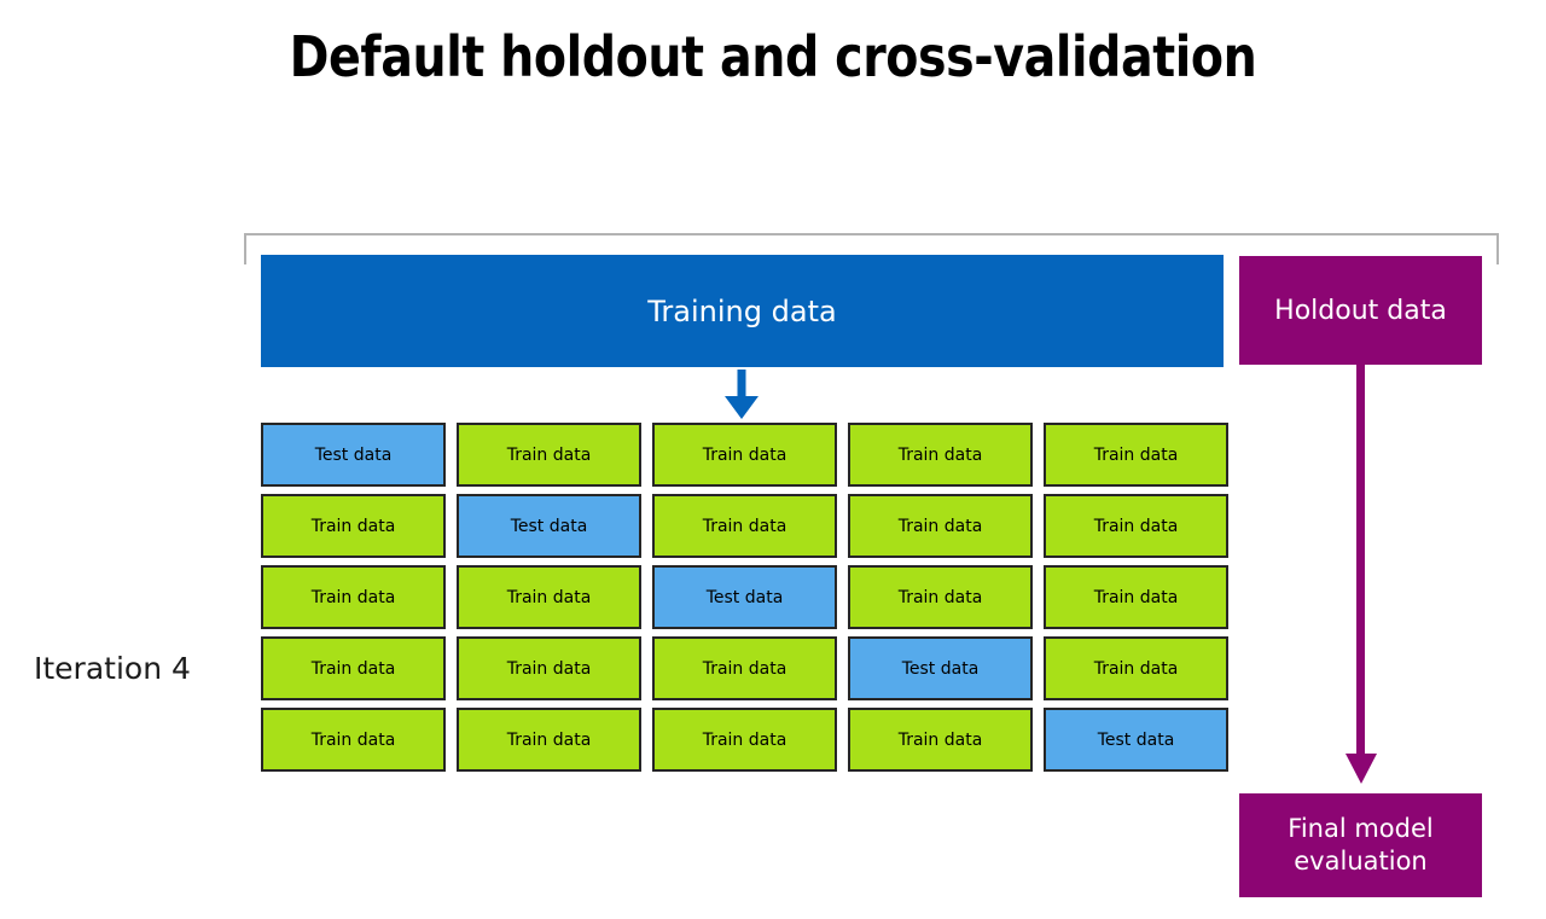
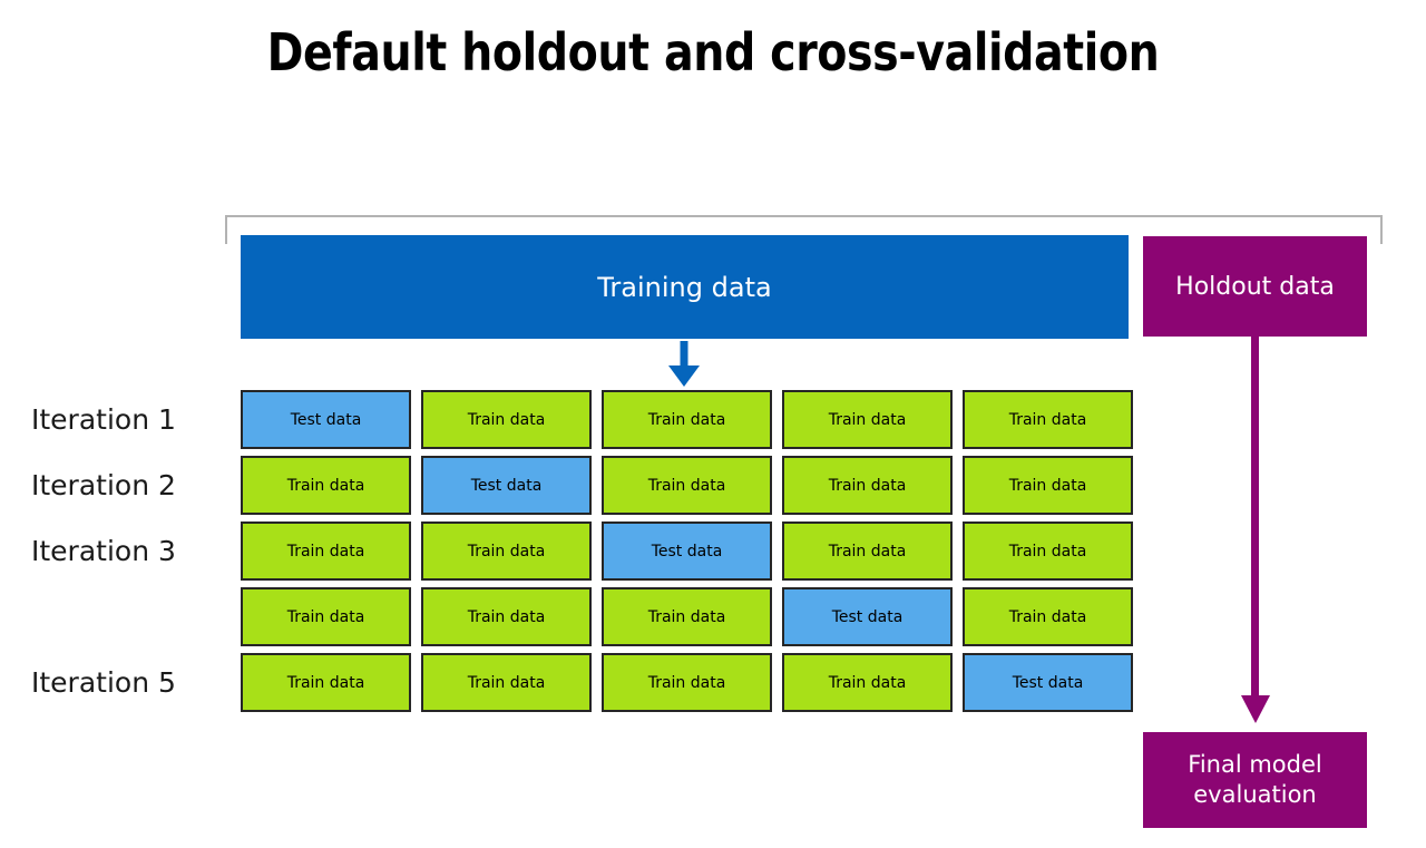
  Default holdout and cross-validation
  Training data
  Holdout data
+ Iteration 1
  Test data
  Train data
  Train data
  Train data
  Train data
+ Iteration 2
  Train data
  Test data
  Train data
  Train data
  Train data
+ Iteration 3
  Train data
  Train data
  Test data
  Train data
  Train data
- Iteration 4
  Train data
  Train data
  Train data
  Test data
  Train data
+ Iteration 5
  Train data
  Train data
  Train data
  Train data
  Test data
  Final model
  evaluation
